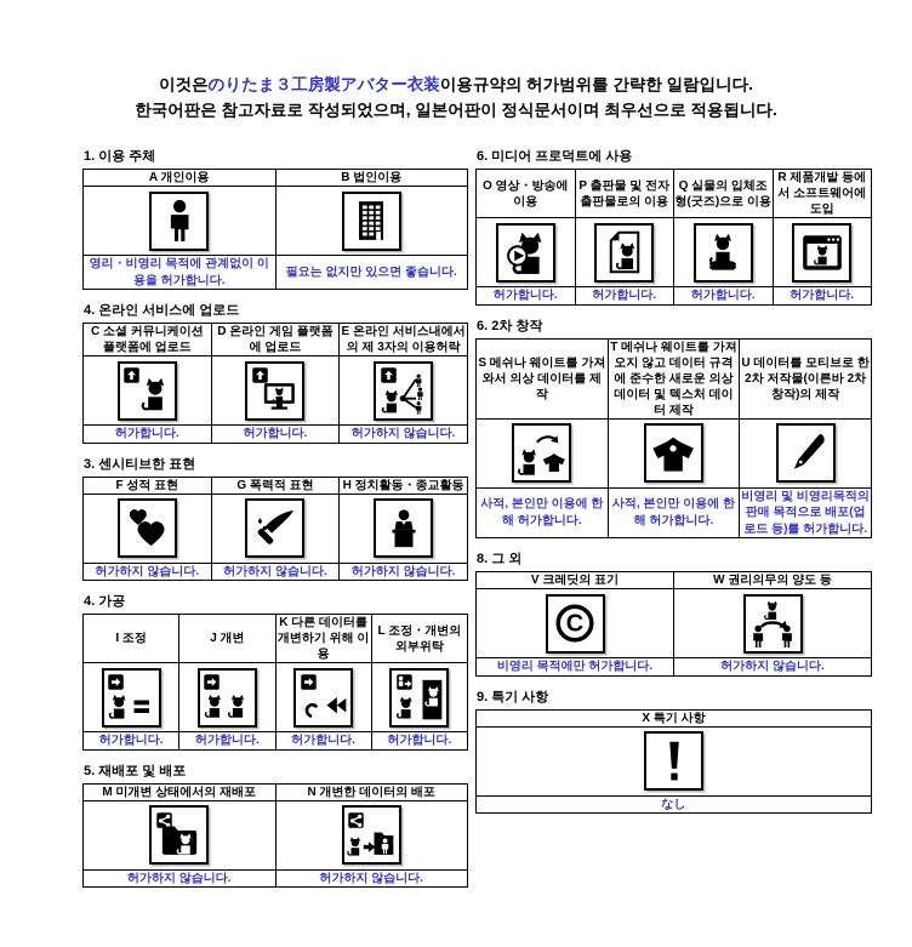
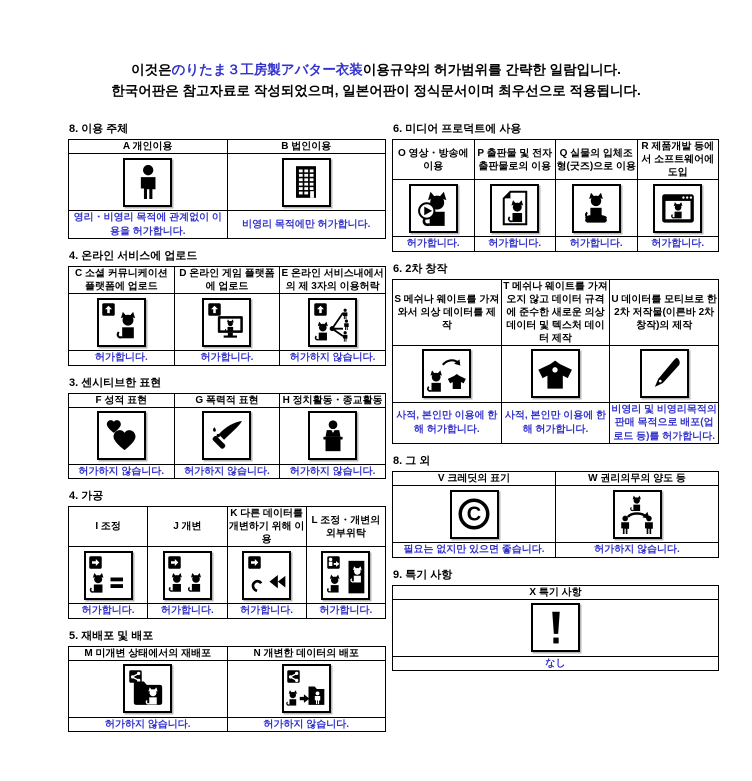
  이것은のりたま３工房製アバター衣装이용규약의 허가범위를 간략한 일람입니다.
  한국어판은 참고자료로 작성되었으며, 일본어판이 정식문서이며 최우선으로 적용됩니다.
- 1. 이용 주체
+ 8. 이용 주체
  A 개인이용	B 법인이용
- 영리・비영리 목적에 관계없이 이용을 허가합니다.	필요는 없지만 있으면 좋습니다.
+ 영리・비영리 목적에 관계없이 이용을 허가합니다.	비영리 목적에만 허가합니다.
  4. 온라인 서비스에 업로드
  C 소셜 커뮤니케이션 플랫폼에 업로드	D 온라인 게임 플랫폼에 업로드	E 온라인 서비스내에서의 제 3자의 이용허락
  허가합니다.	허가합니다.	허가하지 않습니다.
  3. 센시티브한 표현
  F 성적 표현	G 폭력적 표현	H 정치활동・종교활동
  허가하지 않습니다.	허가하지 않습니다.	허가하지 않습니다.
  4. 가공
  I 조정	J 개변	K 다른 데이터를 개변하기 위해 이용	L 조정・개변의 외부위탁
  허가합니다.	허가합니다.	허가합니다.	허가합니다.
  5. 재배포 및 배포
  M 미개변 상태에서의 재배포	N 개변한 데이터의 배포
  허가하지 않습니다.	허가하지 않습니다.
  6. 미디어 프로덕트에 사용
  O 영상・방송에 이용	P 출판물 및 전자출판물로의 이용	Q 실물의 입체조형(굿즈)으로 이용	R 제품개발 등에서 소프트웨어에 도입
  허가합니다.	허가합니다.	허가합니다.	허가합니다.
  6. 2차 창작
  S 메쉬나 웨이트를 가져와서 의상 데이터를 제작	T 메쉬나 웨이트를 가져오지 않고 데이터 규격에 준수한 새로운 의상 데이터 및 텍스처 데이터 제작	U 데이터를 모티브로 한 2차 저작물(이른바 2차 창작)의 제작
  사적, 본인만 이용에 한해 허가합니다.	사적, 본인만 이용에 한해 허가합니다.	비영리 및 비영리목적의 판매 목적으로 배포(업로드 등)를 허가합니다.
  8. 그 외
  V 크레딧의 표기	W 권리의무의 양도 등
  C
- 비영리 목적에만 허가합니다.	허가하지 않습니다.
+ 필요는 없지만 있으면 좋습니다.	허가하지 않습니다.
  9. 특기 사항
  X 특기 사항
  なし
